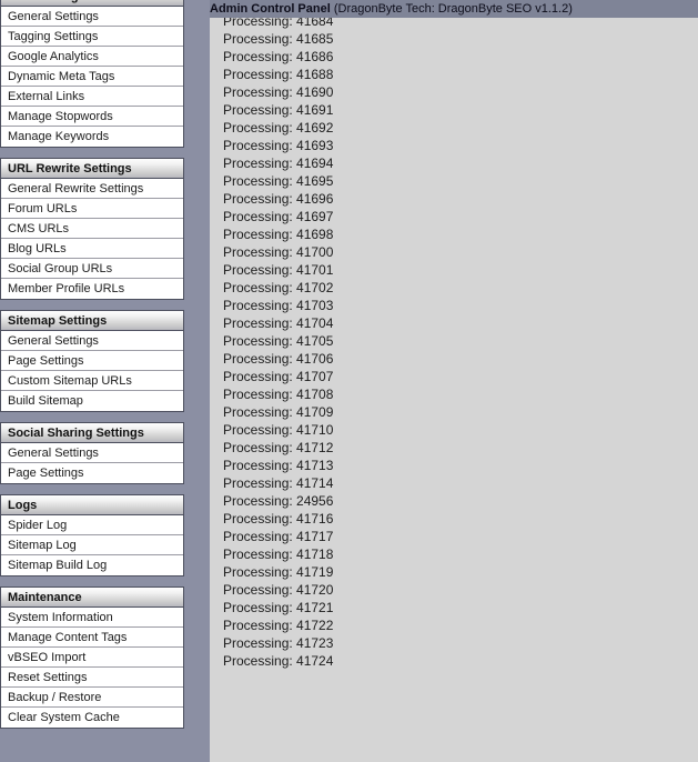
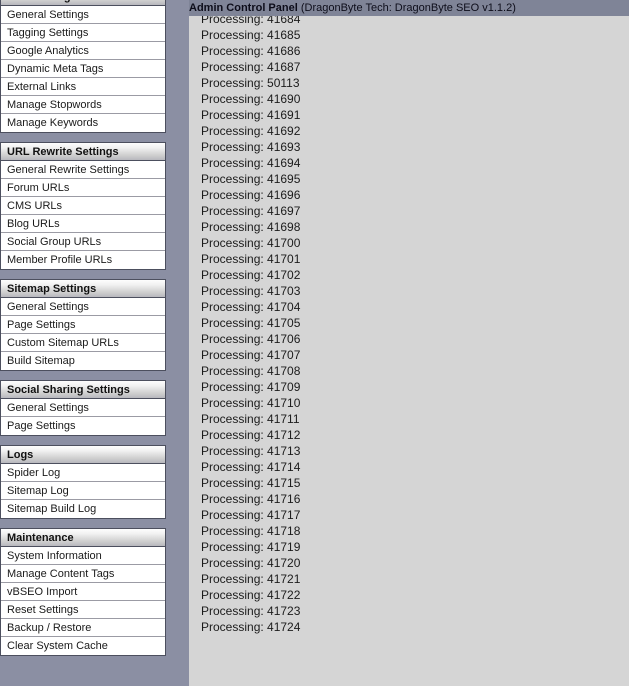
  General Settings
  Tagging Settings
  Google Analytics
  Dynamic Meta Tags
  External Links
  Manage Stopwords
  Manage Keywords
  URL Rewrite Settings
  General Rewrite Settings
  Forum URLs
  CMS URLs
  Blog URLs
  Social Group URLs
  Member Profile URLs
  Sitemap Settings
  General Settings
  Page Settings
  Custom Sitemap URLs
  Build Sitemap
  Social Sharing Settings
  General Settings
  Page Settings
  Logs
  Spider Log
  Sitemap Log
  Sitemap Build Log
  Maintenance
  System Information
  Manage Content Tags
  vBSEO Import
  Reset Settings
  Backup / Restore
  Clear System Cache
  Processing: 41684
  Processing: 41685
  Processing: 41686
+ Processing: 41687
- Processing: 41688
+ Processing: 50113
  Processing: 41690
  Processing: 41691
  Processing: 41692
  Processing: 41693
  Processing: 41694
  Processing: 41695
  Processing: 41696
  Processing: 41697
  Processing: 41698
  Processing: 41700
  Processing: 41701
  Processing: 41702
  Processing: 41703
  Processing: 41704
  Processing: 41705
  Processing: 41706
  Processing: 41707
  Processing: 41708
  Processing: 41709
  Processing: 41710
+ Processing: 41711
  Processing: 41712
  Processing: 41713
  Processing: 41714
- Processing: 24956
+ Processing: 41715
  Processing: 41716
  Processing: 41717
  Processing: 41718
  Processing: 41719
  Processing: 41720
  Processing: 41721
  Processing: 41722
  Processing: 41723
  Processing: 41724
  Admin Control Panel (DragonByte Tech: DragonByte SEO v1.1.2)
